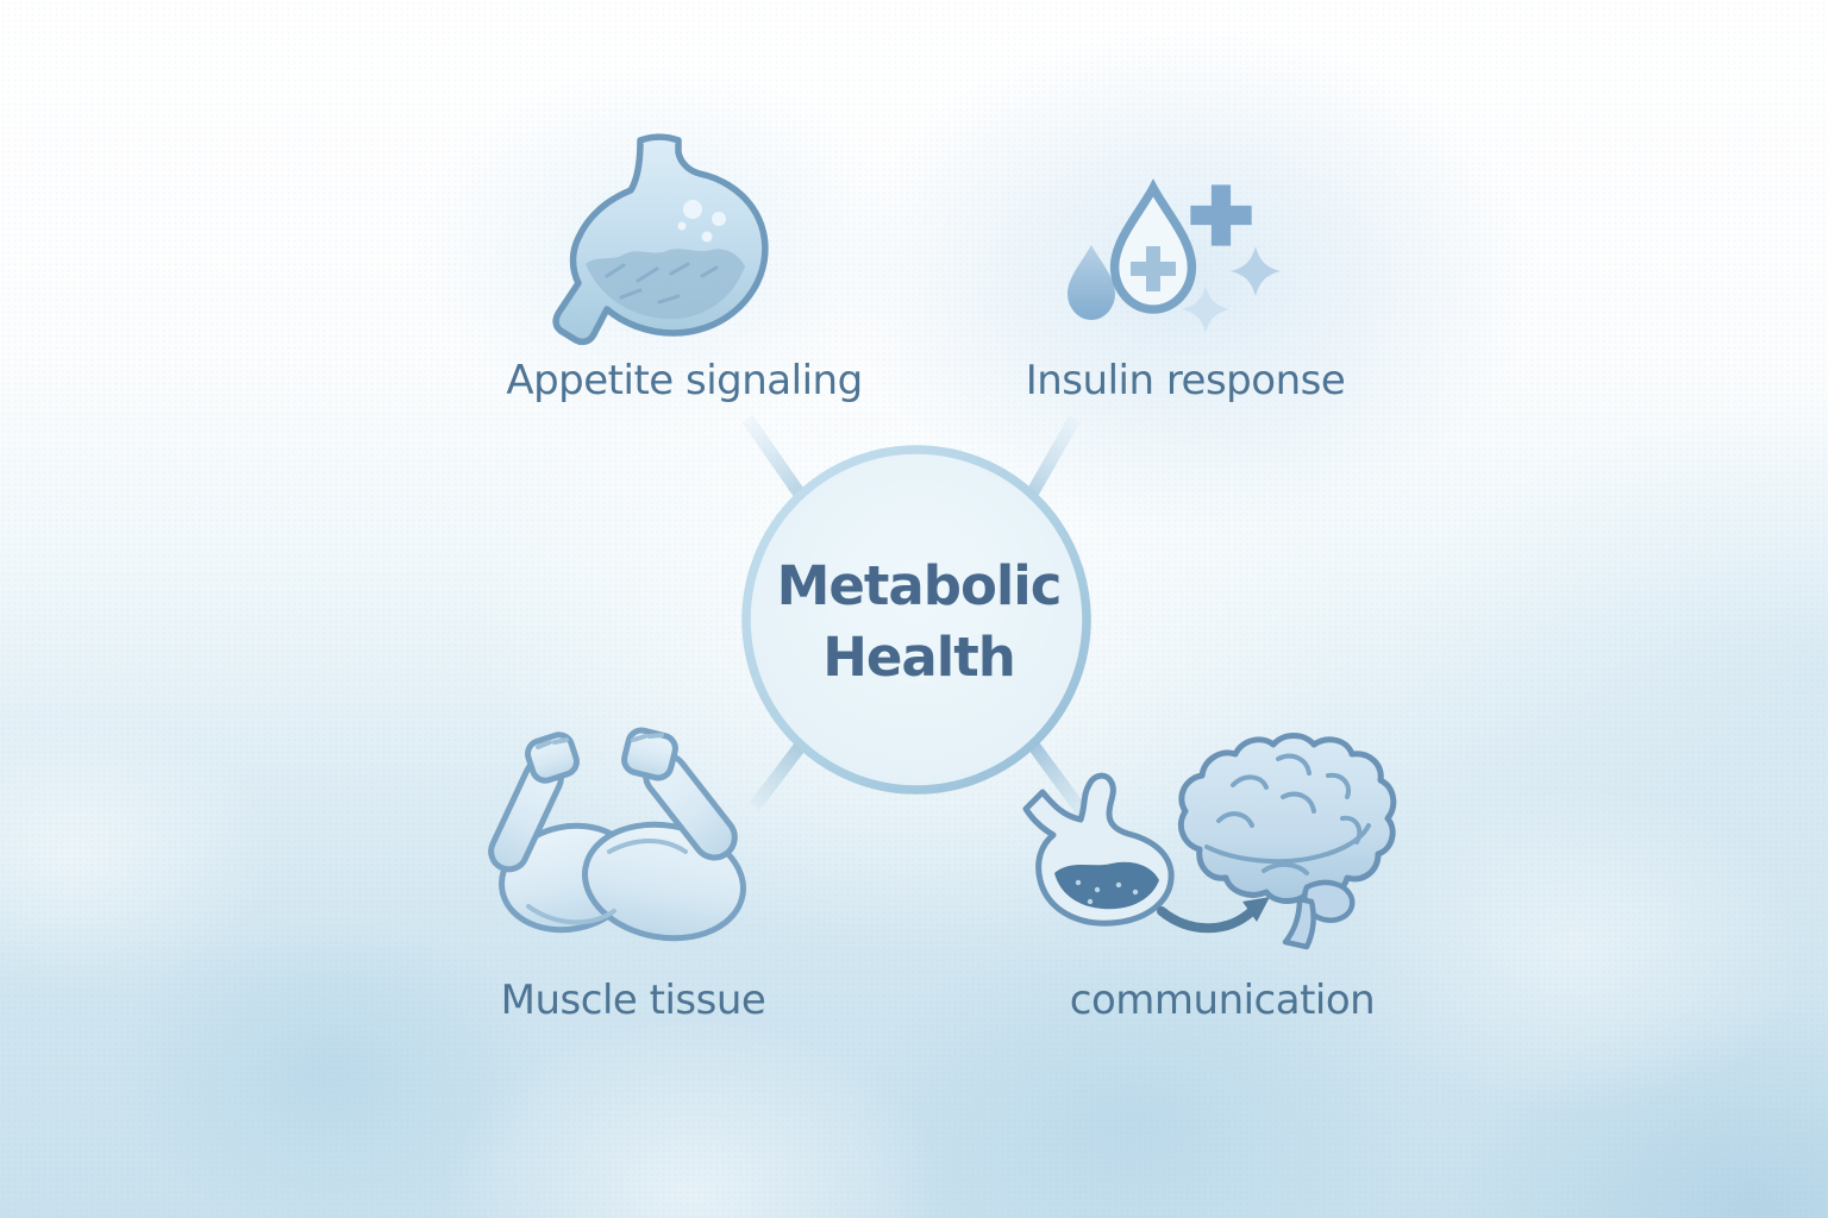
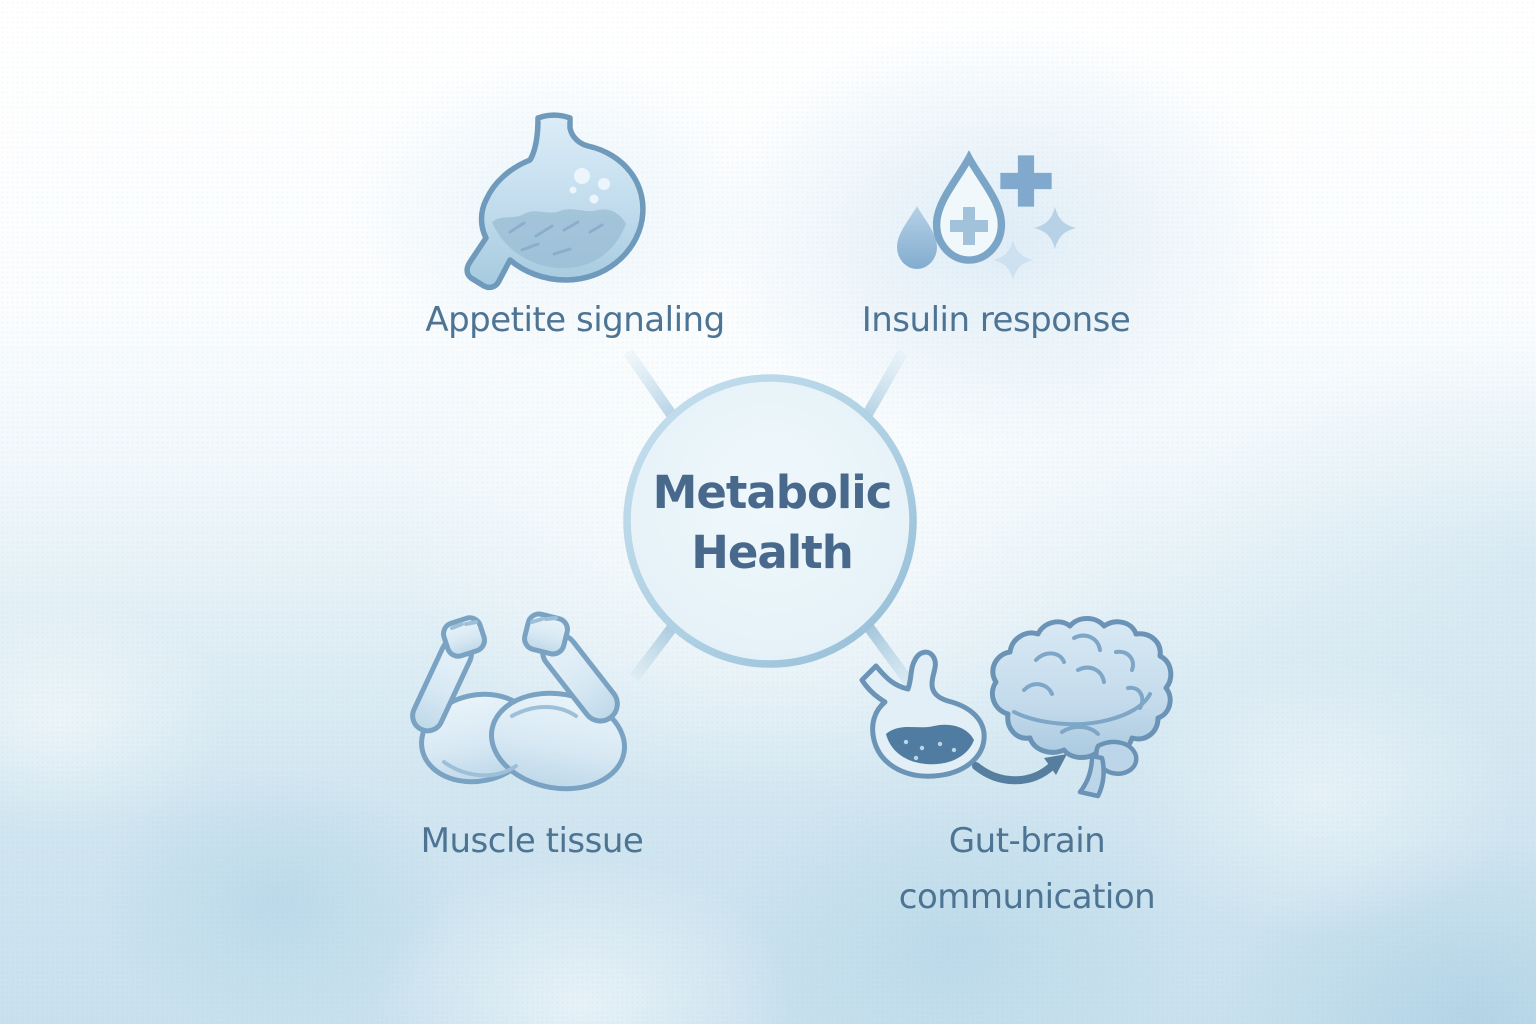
  Metabolic
  Health
  Appetite signaling
  Insulin response
  Muscle tissue
+ Gut-brain
  communication
